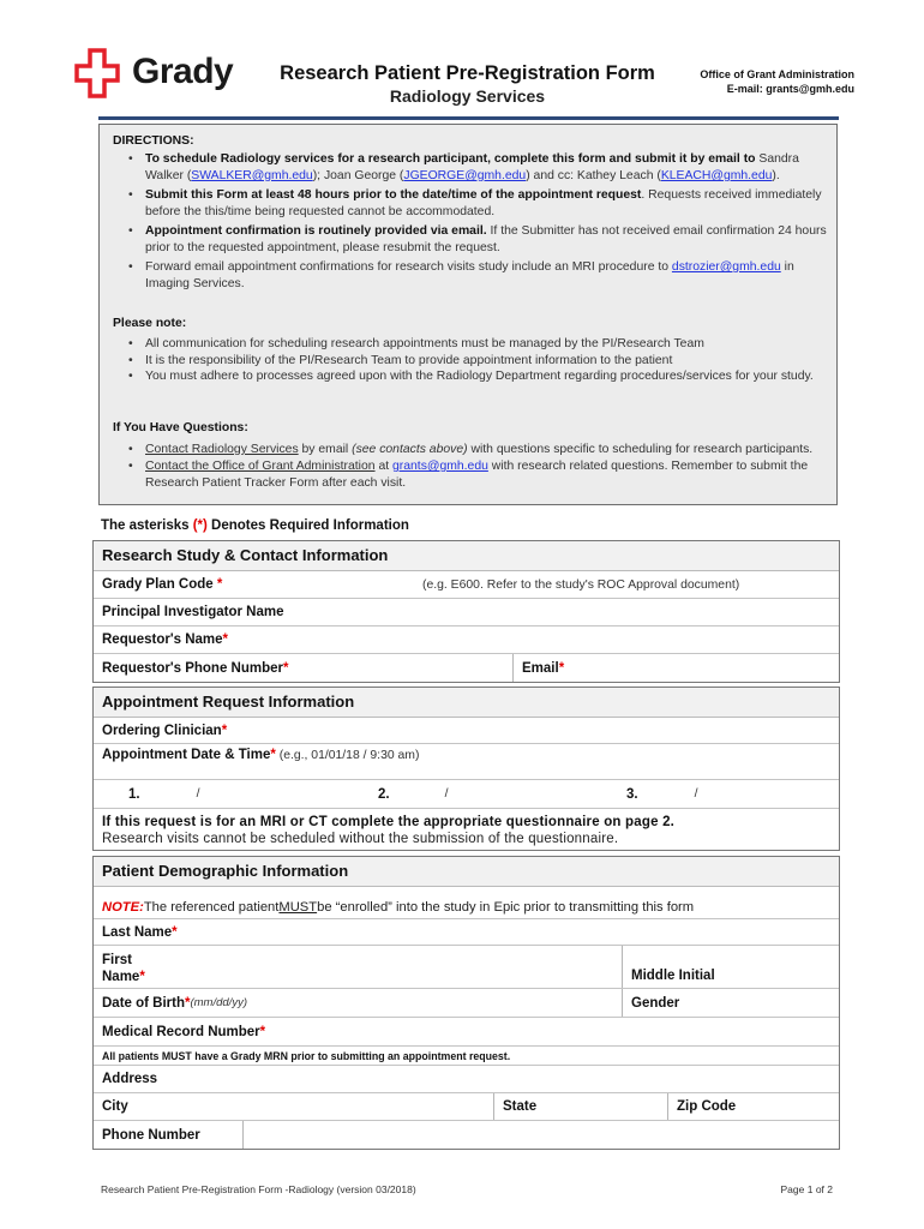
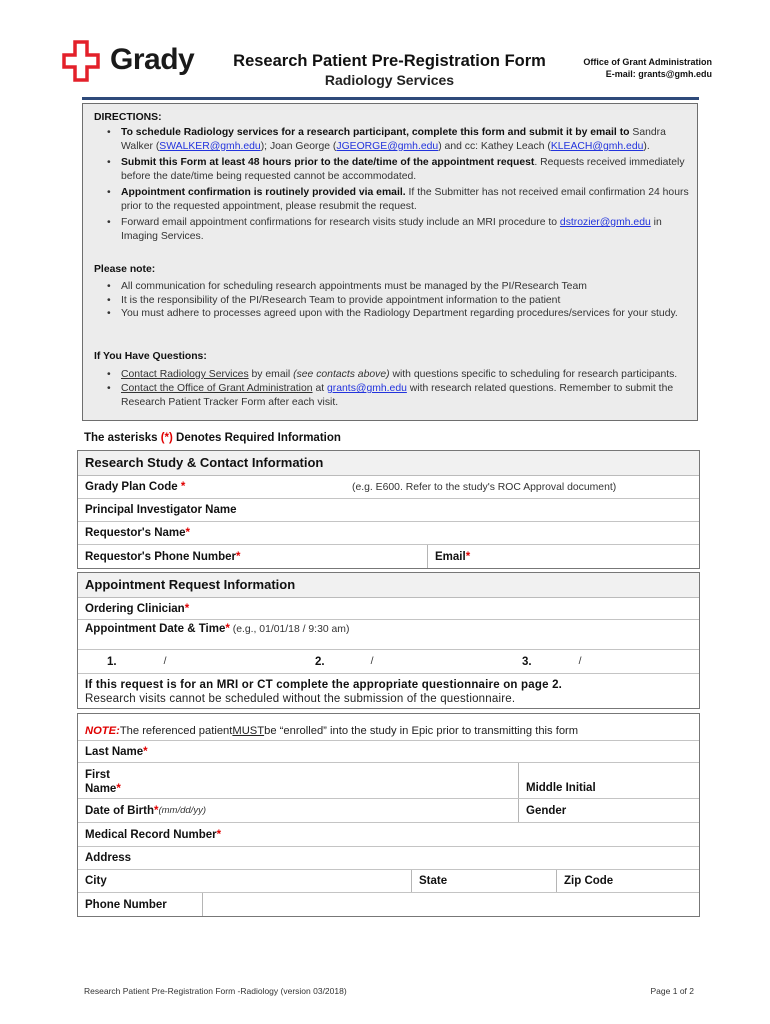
  Grady
  Research Patient Pre-Registration Form
  Radiology Services
  Office of Grant Administration
  E-mail: grants@gmh.edu
  DIRECTIONS:
  To schedule Radiology services for a research participant, complete this form and submit it by email to Sandra Walker (SWALKER@gmh.edu); Joan George (JGEORGE@gmh.edu) and cc: Kathey Leach (KLEACH@gmh.edu).
- Submit this Form at least 48 hours prior to the date/time of the appointment request. Requests received immediately before the this/time being requested cannot be accommodated.
+ Submit this Form at least 48 hours prior to the date/time of the appointment request. Requests received immediately before the date/time being requested cannot be accommodated.
  Appointment confirmation is routinely provided via email. If the Submitter has not received email confirmation 24 hours prior to the requested appointment, please resubmit the request.
  Forward email appointment confirmations for research visits study include an MRI procedure to dstrozier@gmh.edu in Imaging Services.
  Please note:
  All communication for scheduling research appointments must be managed by the PI/Research Team
  It is the responsibility of the PI/Research Team to provide appointment information to the patient
  You must adhere to processes agreed upon with the Radiology Department regarding procedures/services for your study.
  If You Have Questions:
  Contact Radiology Services by email (see contacts above) with questions specific to scheduling for research participants.
  Contact the Office of Grant Administration at grants@gmh.edu with research related questions. Remember to submit the Research Patient Tracker Form after each visit.
  The asterisks (*) Denotes Required Information
  Research Study & Contact Information
  Grady Plan Code
  *
  (e.g. E600. Refer to the study's ROC Approval document)
  Principal Investigator Name
  Requestor's Name
  *
  Requestor's Phone Number
  *
  Email
  *
  Appointment Request Information
  Ordering Clinician
  *
  Appointment Date & Time* (e.g., 01/01/18 / 9:30 am)
  1.
  /
  2.
  /
  3.
  /
  If this request is for an MRI or CT complete the appropriate questionnaire on page 2.
  Research visits cannot be scheduled without the submission of the questionnaire.
- Patient Demographic Information
  NOTE:
  The referenced patient
  MUST
  be “enrolled” into the study in Epic prior to transmitting this form
  Last Name
  *
  First
  Name*
  Middle Initial
  Date of Birth
  *
  (mm/dd/yy)
  Gender
  Medical Record Number
  *
- All patients MUST have a Grady MRN prior to submitting an appointment request.
  Address
  City
  State
  Zip Code
  Phone Number
  Research Patient Pre-Registration Form -Radiology (version 03/2018)
  Page 1 of 2
